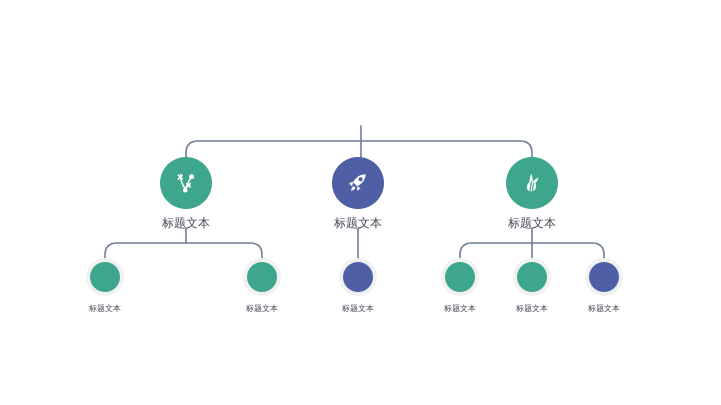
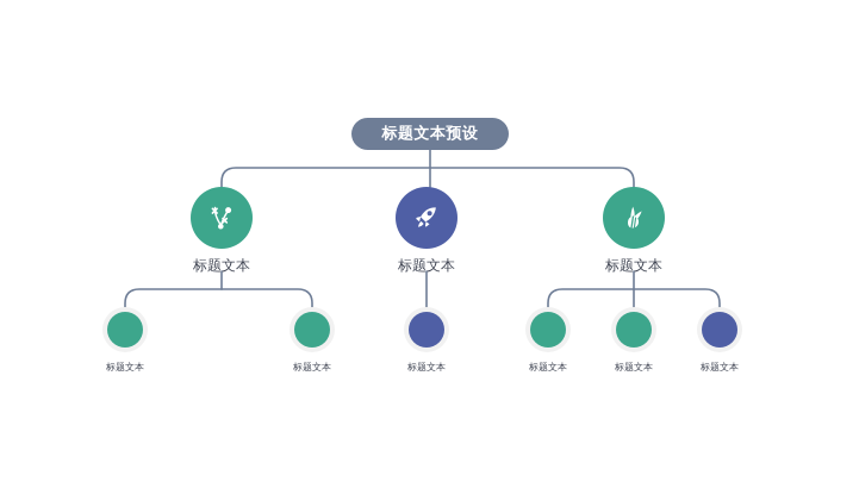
+ 标题文本预设
  标题文本
  标题文本
  标题文本
  标题文本
  标题文本
  标题文本
  标题文本
  标题文本
  标题文本
